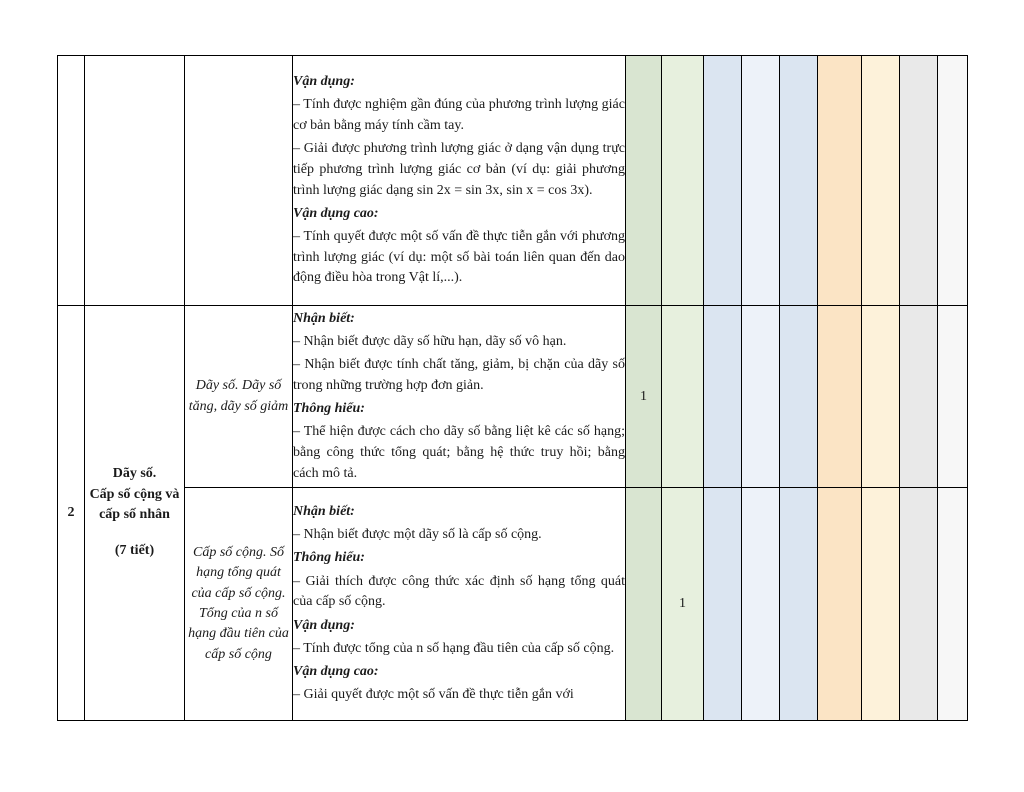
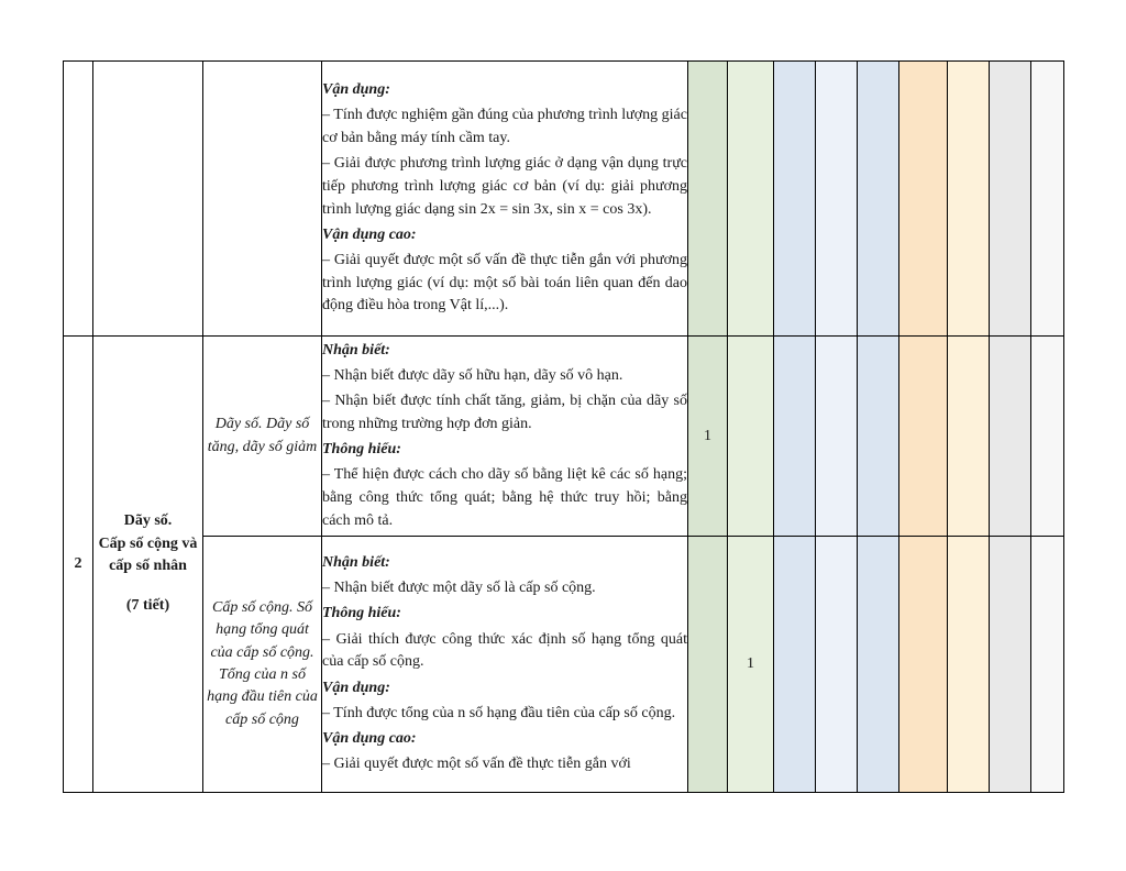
- 			Vận dụng: – Tính được nghiệm gần đúng của phương trình lượng giác cơ bản bằng máy tính cầm tay. – Giải được phương trình lượng giác ở dạng vận dụng trực tiếp phương trình lượng giác cơ bản (ví dụ: giải phương trình lượng giác dạng sin 2x = sin 3x, sin x = cos 3x). Vận dụng cao: – Tính quyết được một số vấn đề thực tiễn gắn với phương trình lượng giác (ví dụ: một số bài toán liên quan đến dao động điều hòa trong Vật lí,...).
+ 			Vận dụng: – Tính được nghiệm gần đúng của phương trình lượng giác cơ bản bằng máy tính cầm tay. – Giải được phương trình lượng giác ở dạng vận dụng trực tiếp phương trình lượng giác cơ bản (ví dụ: giải phương trình lượng giác dạng sin 2x = sin 3x, sin x = cos 3x). Vận dụng cao: – Giải quyết được một số vấn đề thực tiễn gắn với phương trình lượng giác (ví dụ: một số bài toán liên quan đến dao động điều hòa trong Vật lí,...).
  2	Dãy số. Cấp số cộng và cấp số nhân (7 tiết)	Dãy số. Dãy số tăng, dãy số giảm	Nhận biết: – Nhận biết được dãy số hữu hạn, dãy số vô hạn. – Nhận biết được tính chất tăng, giảm, bị chặn của dãy số trong những trường hợp đơn giản. Thông hiểu: – Thể hiện được cách cho dãy số bằng liệt kê các số hạng; bằng công thức tổng quát; bằng hệ thức truy hồi; bằng cách mô tả.	1
  Cấp số cộng. Số hạng tổng quát của cấp số cộng. Tổng của n số hạng đầu tiên của cấp số cộng	Nhận biết: – Nhận biết được một dãy số là cấp số cộng. Thông hiểu: – Giải thích được công thức xác định số hạng tổng quát của cấp số cộng. Vận dụng: – Tính được tổng của n số hạng đầu tiên của cấp số cộng. Vận dụng cao: – Giải quyết được một số vấn đề thực tiễn gắn với		1
